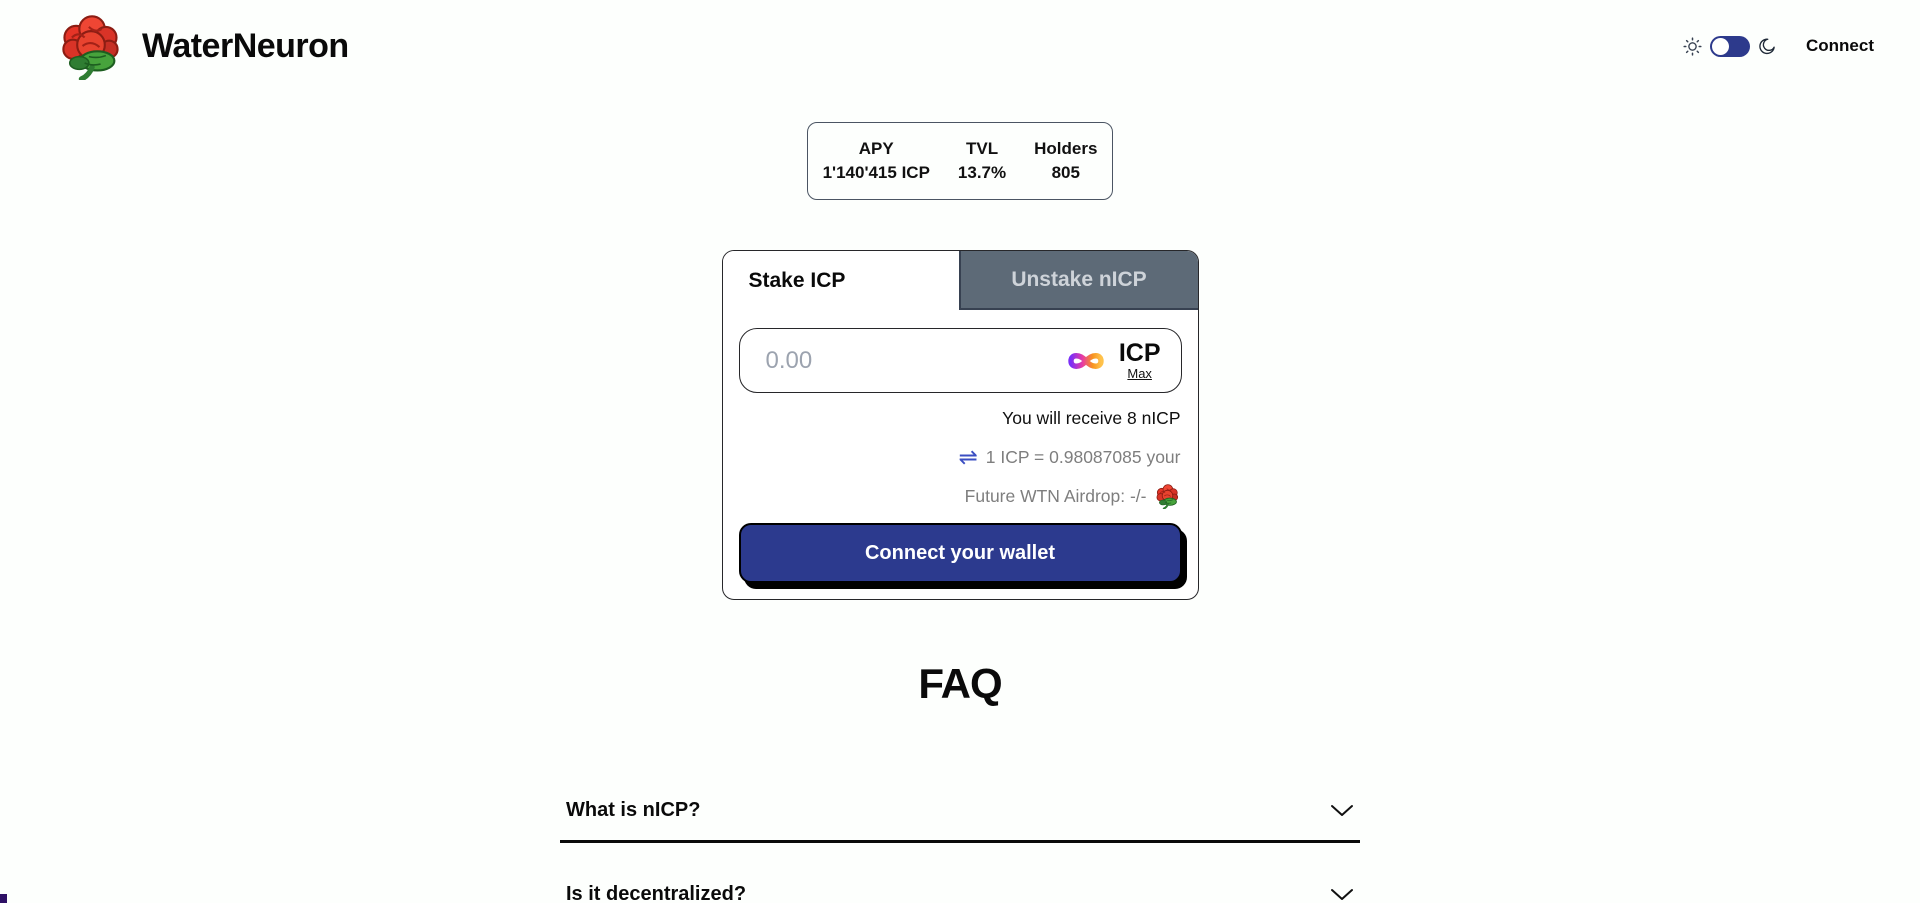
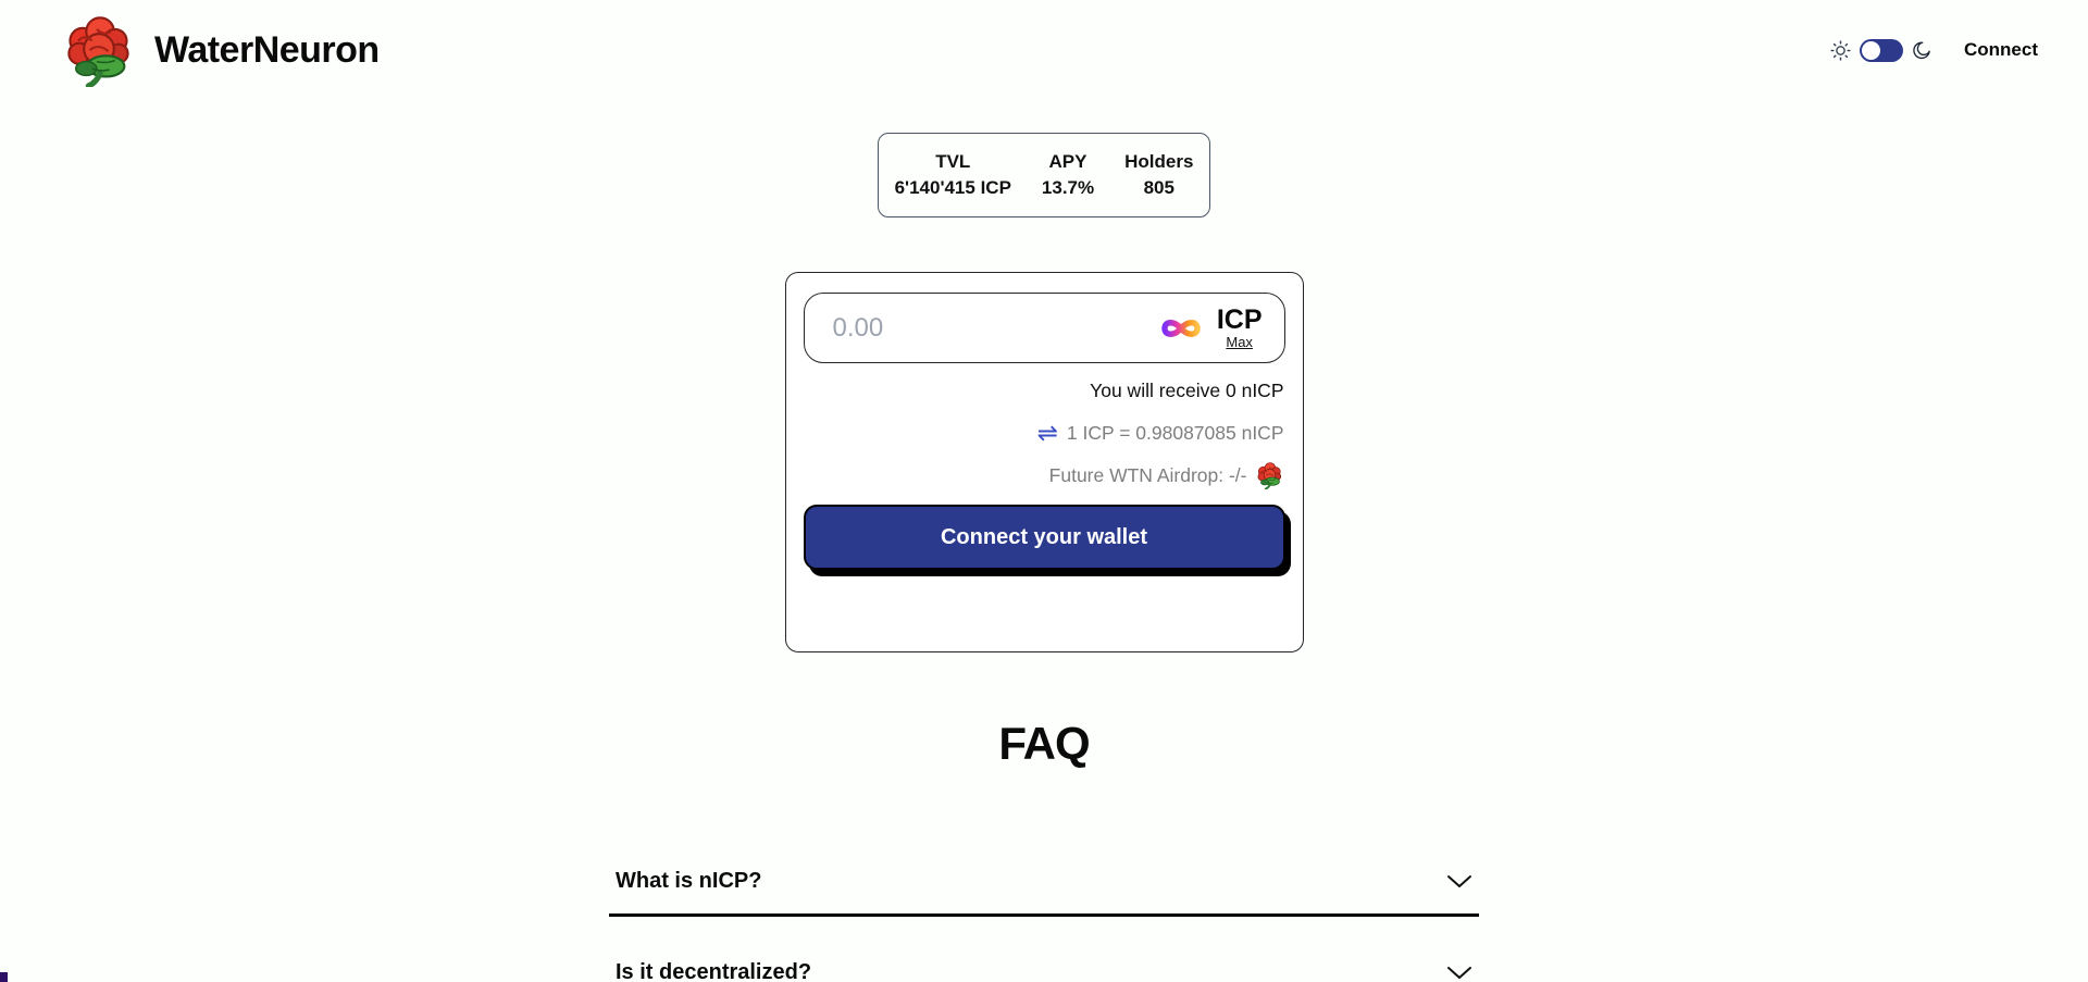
  WaterNeuron
  Connect
- APY
+ TVL
- 1'140'415 ICP
+ 6'140'415 ICP
- TVL
+ APY
  13.7%
  Holders
  805
- Stake ICP
- Unstake nICP
  0.00
  ICP
  Max
- You will receive 8 nICP
+ You will receive 0 nICP
  ⇌
- 1 ICP = 0.98087085 your
+ 1 ICP = 0.98087085 nICP
  Future WTN Airdrop: -/-
  Connect your wallet
  FAQ
  What is nICP?
  Is it decentralized?
